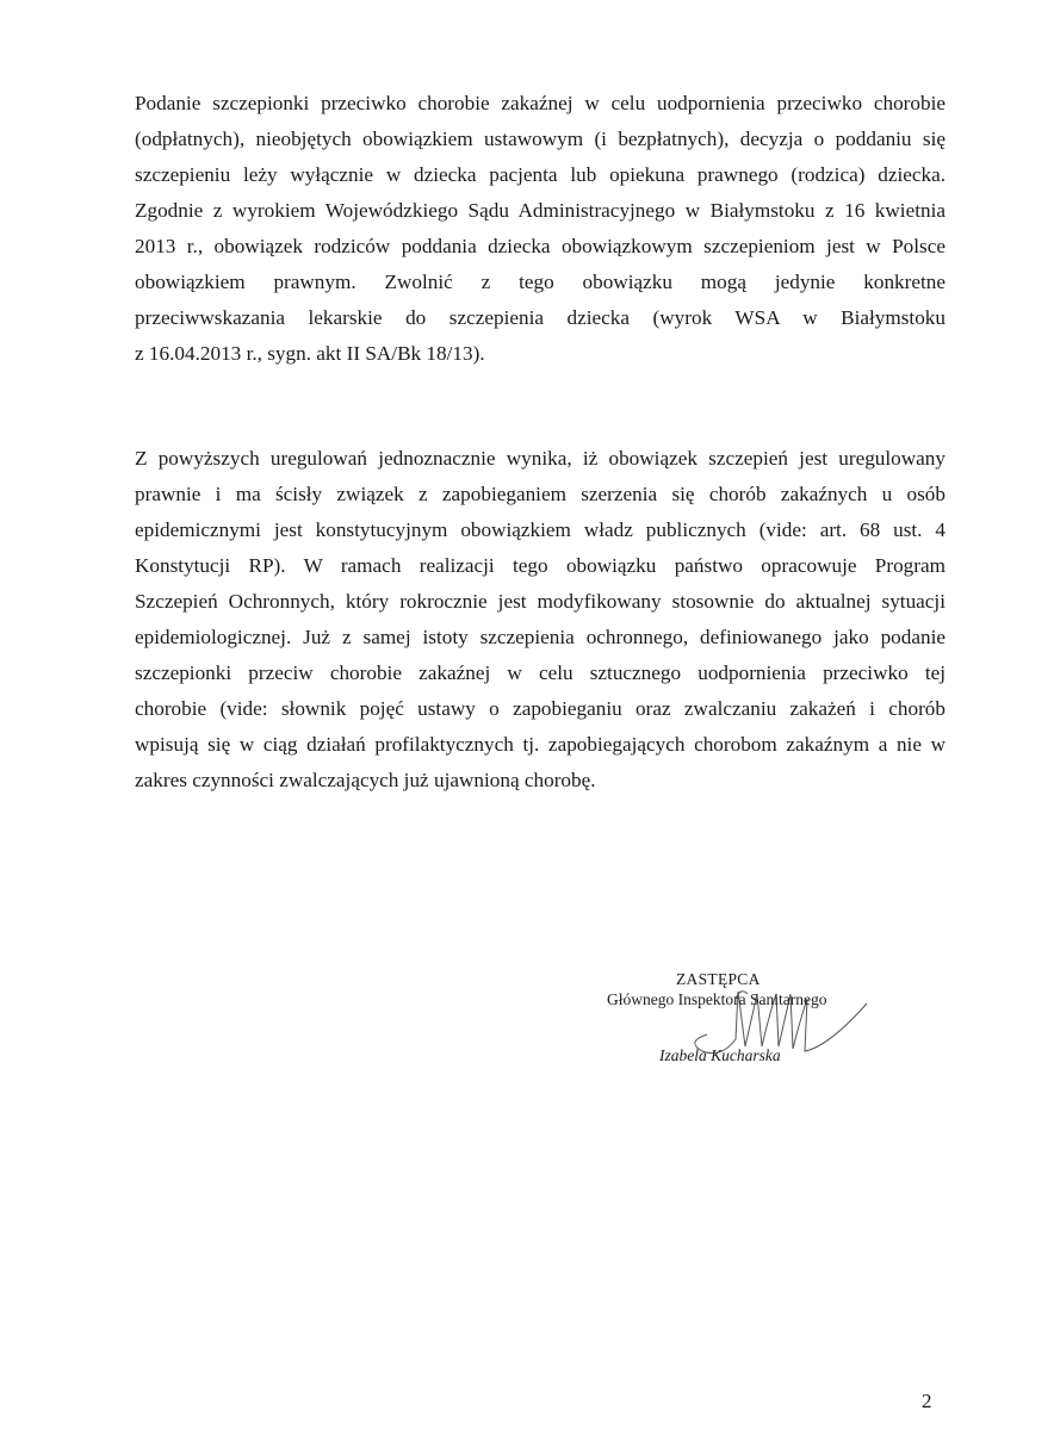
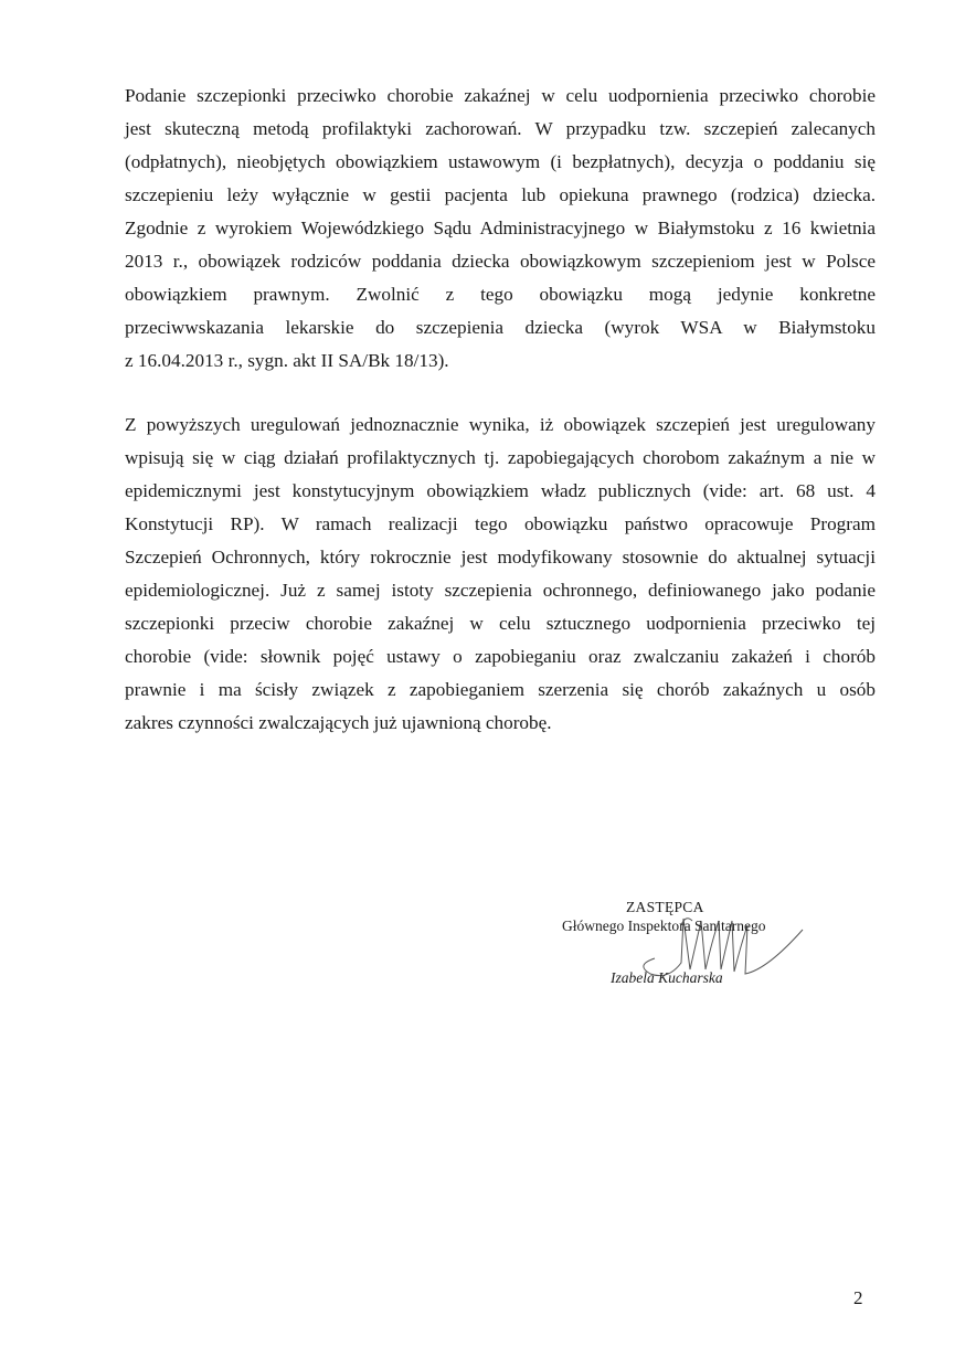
  Podanie szczepionki przeciwko chorobie zakaźnej w celu uodpornienia przeciwko chorobie
+ jest skuteczną metodą profilaktyki zachorowań. W przypadku tzw. szczepień zalecanych
  (odpłatnych), nieobjętych obowiązkiem ustawowym (i bezpłatnych), decyzja o poddaniu się
- szczepieniu leży wyłącznie w dziecka pacjenta lub opiekuna prawnego (rodzica) dziecka.
+ szczepieniu leży wyłącznie w gestii pacjenta lub opiekuna prawnego (rodzica) dziecka.
  Zgodnie z wyrokiem Wojewódzkiego Sądu Administracyjnego w Białymstoku z 16 kwietnia
  2013 r., obowiązek rodziców poddania dziecka obowiązkowym szczepieniom jest w Polsce
  obowiązkiem prawnym. Zwolnić z tego obowiązku mogą jedynie konkretne
  przeciwwskazania lekarskie do szczepienia dziecka (wyrok WSA w Białymstoku
  z 16.04.2013 r., sygn. akt II SA/Bk 18/13).
  Z powyższych uregulowań jednoznacznie wynika, iż obowiązek szczepień jest uregulowany
- prawnie i ma ścisły związek z zapobieganiem szerzenia się chorób zakaźnych u osób
+ wpisują się w ciąg działań profilaktycznych tj. zapobiegających chorobom zakaźnym a nie w
  epidemicznymi jest konstytucyjnym obowiązkiem władz publicznych (vide: art. 68 ust. 4
  Konstytucji RP). W ramach realizacji tego obowiązku państwo opracowuje Program
  Szczepień Ochronnych, który rokrocznie jest modyfikowany stosownie do aktualnej sytuacji
  epidemiologicznej. Już z samej istoty szczepienia ochronnego, definiowanego jako podanie
  szczepionki przeciw chorobie zakaźnej w celu sztucznego uodpornienia przeciwko tej
  chorobie (vide: słownik pojęć ustawy o zapobieganiu oraz zwalczaniu zakażeń i chorób
- wpisują się w ciąg działań profilaktycznych tj. zapobiegających chorobom zakaźnym a nie w
+ prawnie i ma ścisły związek z zapobieganiem szerzenia się chorób zakaźnych u osób
  zakres czynności zwalczających już ujawnioną chorobę.
  ZASTĘPCA
  Głównego Inspektora Sanitarnego
  Izabela Kucharska
  2
